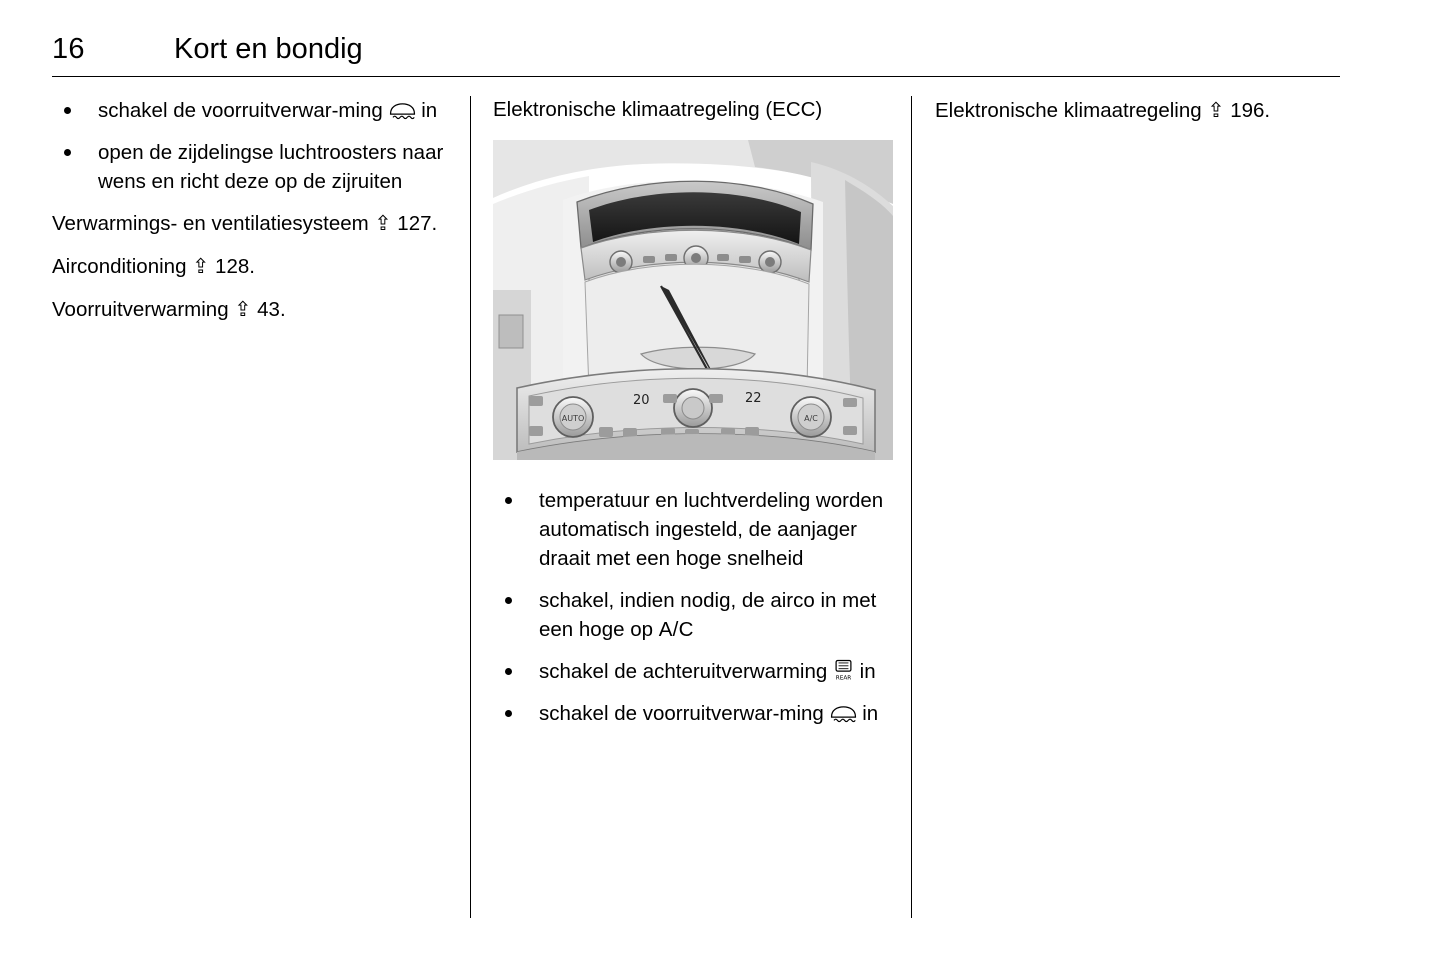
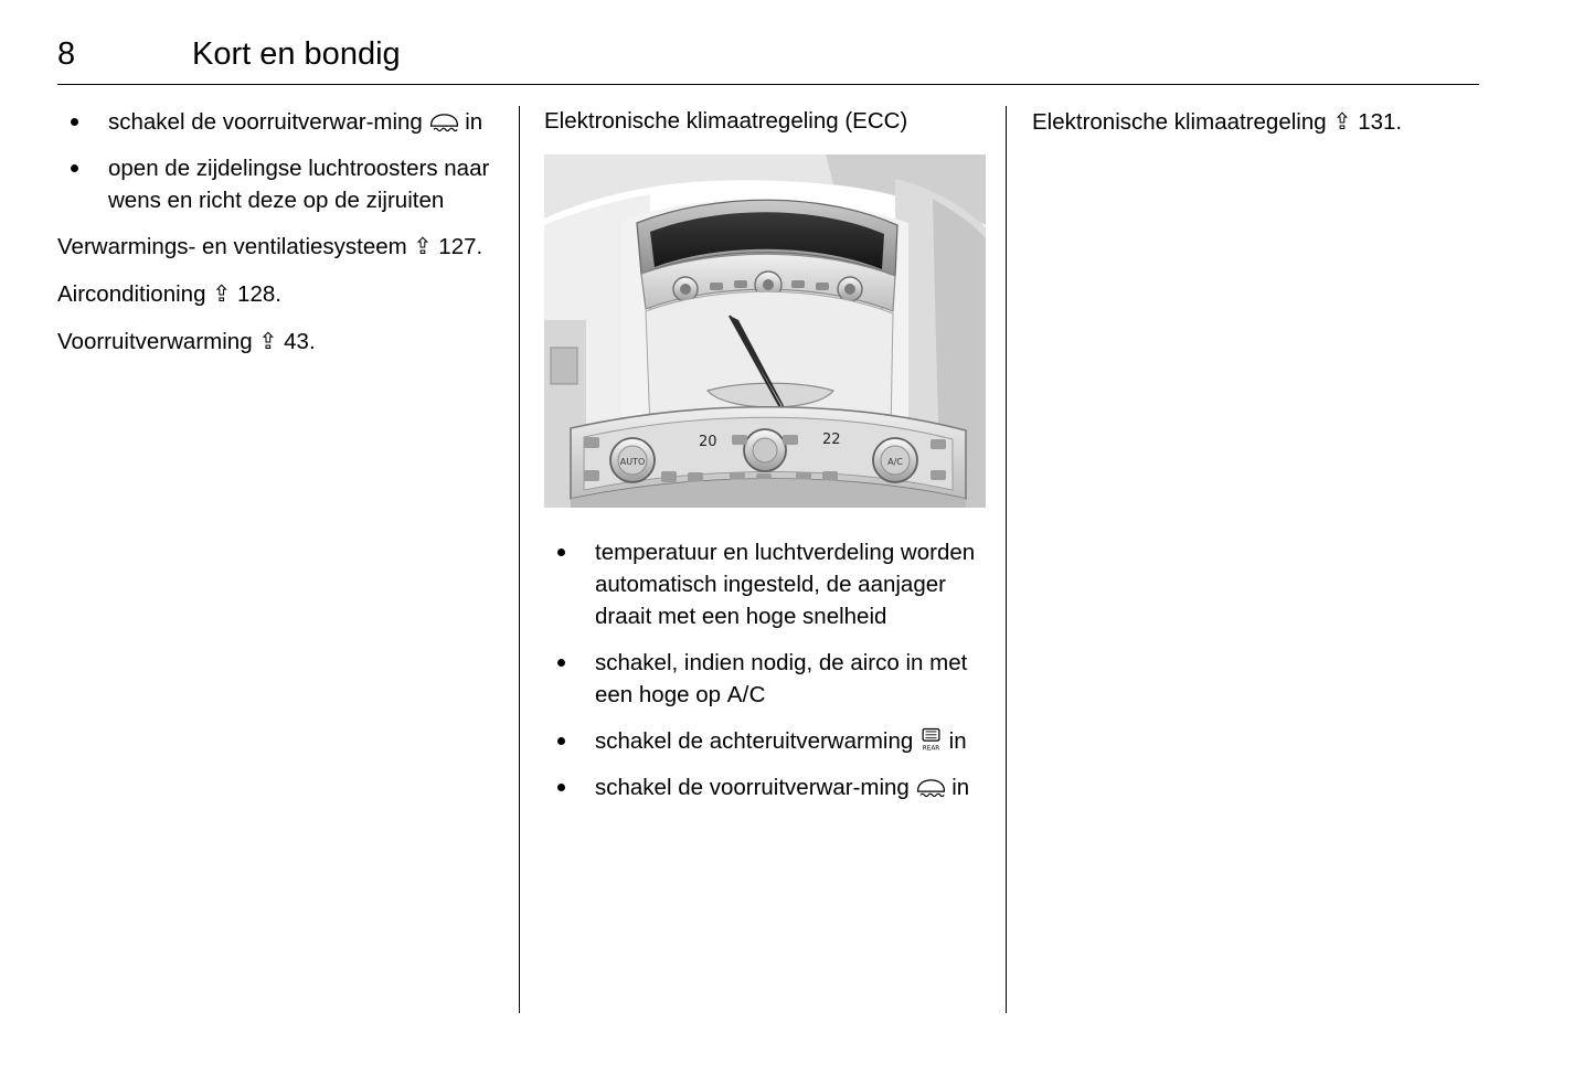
- 16
+ 8
  Kort en bondig
  schakel de voorruitverwar-ming in
  open de zijdelingse luchtroosters naar wens en richt deze op de zijruiten
  Verwarmings- en ventilatiesysteem ⇪ 127.
  Airconditioning ⇪ 128.
  Voorruitverwarming ⇪ 43.
  Elektronische klimaatregeling (ECC)
  AUTO
  A/C
  20
  22
  temperatuur en luchtverdeling worden automatisch ingesteld, de aanjager draait met een hoge snelheid
  schakel, indien nodig, de airco in met een hoge op A/C
  schakel de achteruitverwarming
  in
  schakel de voorruitverwar-ming in
- Elektronische klimaatregeling ⇪ 196.
+ Elektronische klimaatregeling ⇪ 131.
